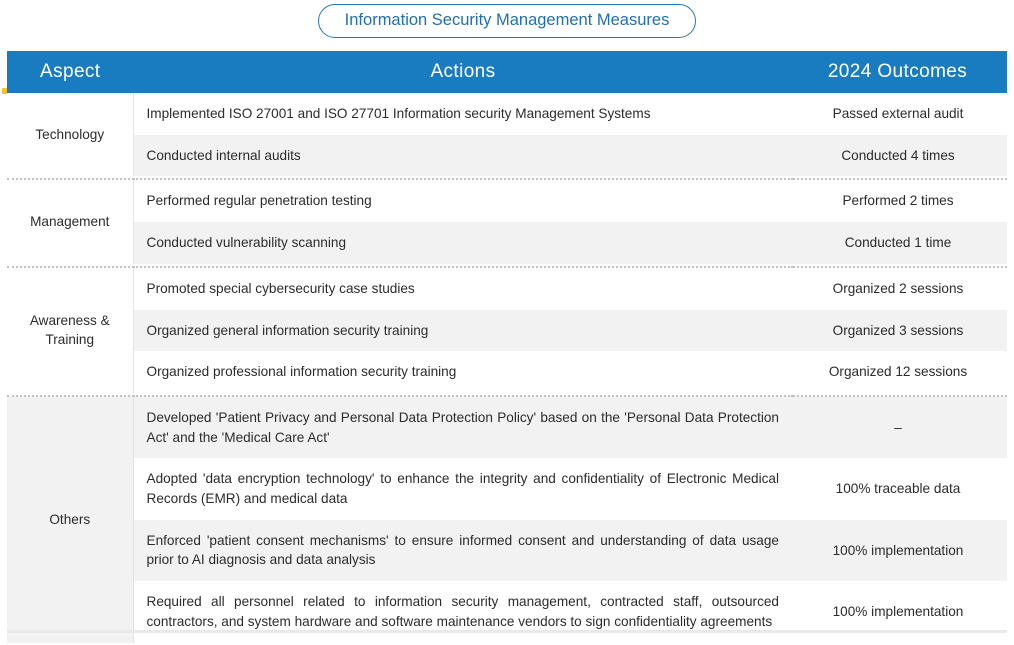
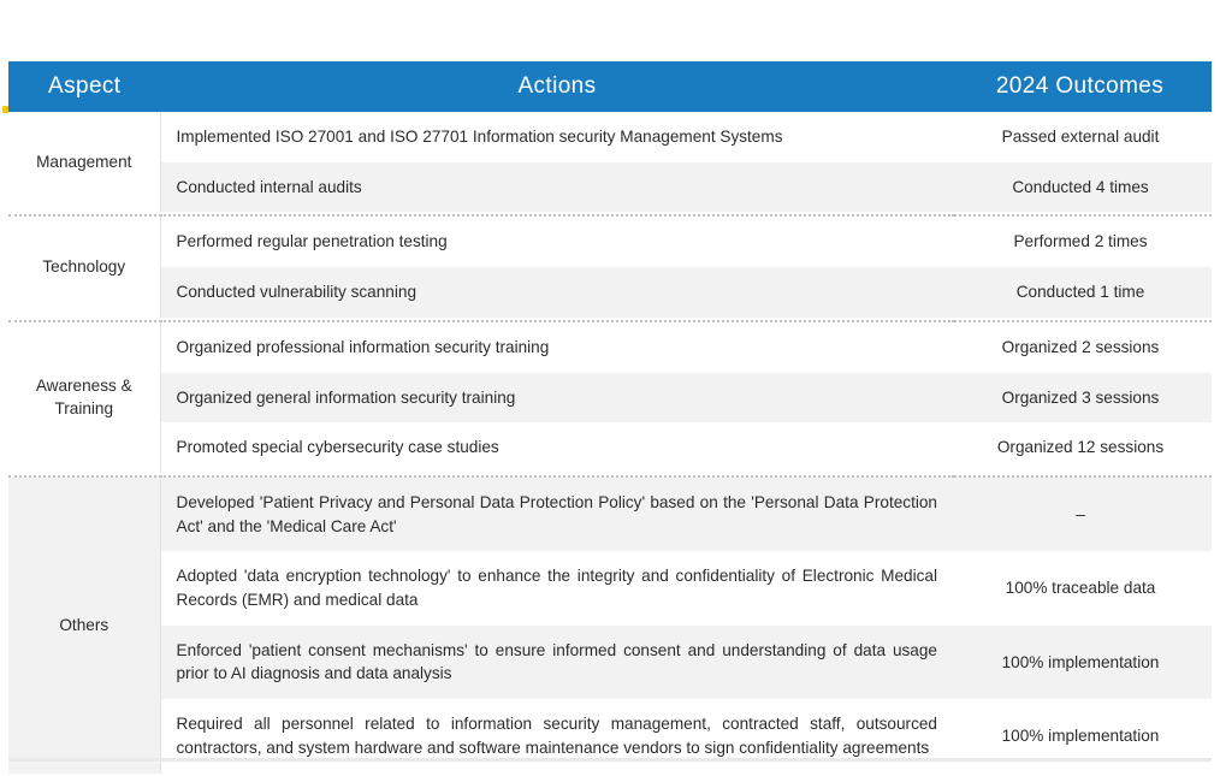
- Information Security Management Measures
  Aspect	Actions	2024 Outcomes
- Technology	Implemented ISO 27001 and ISO 27701 Information security Management Systems	Passed external audit
+ Management	Implemented ISO 27001 and ISO 27701 Information security Management Systems	Passed external audit
  Conducted internal audits	Conducted 4 times
- Management	Performed regular penetration testing	Performed 2 times
+ Technology	Performed regular penetration testing	Performed 2 times
  Conducted vulnerability scanning	Conducted 1 time
- Awareness & Training	Promoted special cybersecurity case studies	Organized 2 sessions
+ Awareness & Training	Organized professional information security training	Organized 2 sessions
  Organized general information security training	Organized 3 sessions
- Organized professional information security training	Organized 12 sessions
+ Promoted special cybersecurity case studies	Organized 12 sessions
  Others	Developed 'Patient Privacy and Personal Data Protection Policy' based on the 'Personal Data Protection Act' and the 'Medical Care Act'	–
  Adopted 'data encryption technology' to enhance the integrity and confidentiality of Electronic Medical Records (EMR) and medical data	100% traceable data
  Enforced 'patient consent mechanisms' to ensure informed consent and understanding of data usage prior to AI diagnosis and data analysis	100% implementation
  Required all personnel related to information security management, contracted staff, outsourced contractors, and system hardware and software maintenance vendors to sign confidentiality agreements	100% implementation
